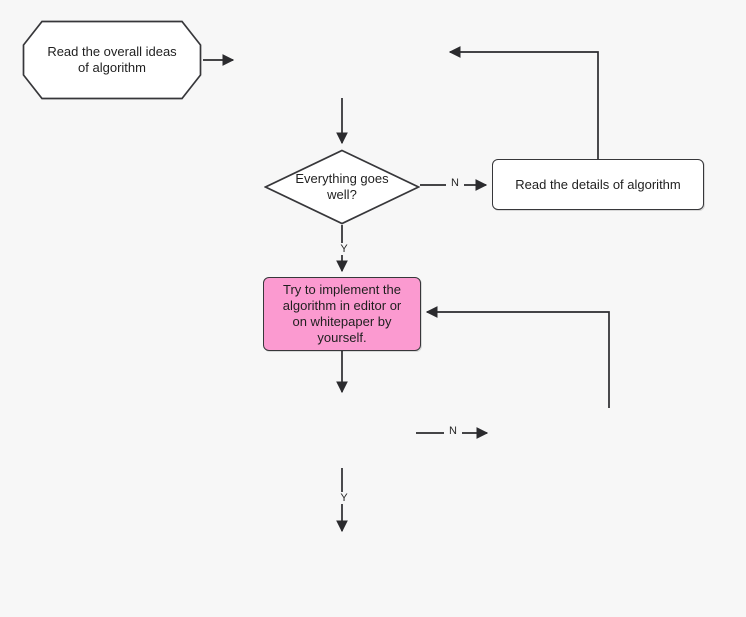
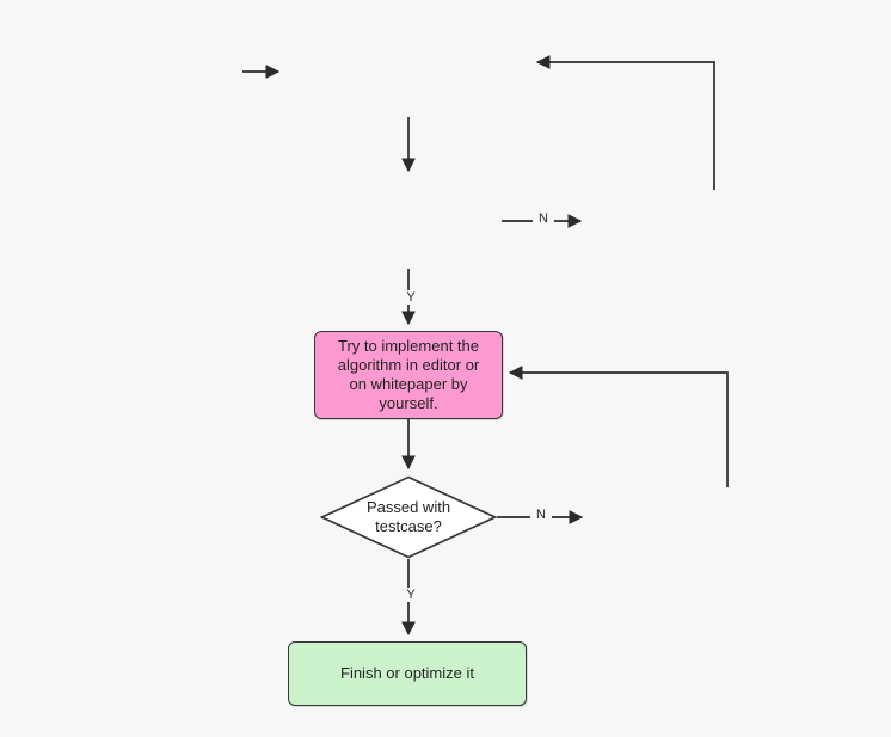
- Read the overall ideas
- of algorithm
- Everything goes
- well?
- Read the details of algorithm
  Try to implement the
  algorithm in editor or
  on whitepaper by
  yourself.
+ Passed with
+ testcase?
+ Finish or optimize it
  N
  Y
  N
  Y
